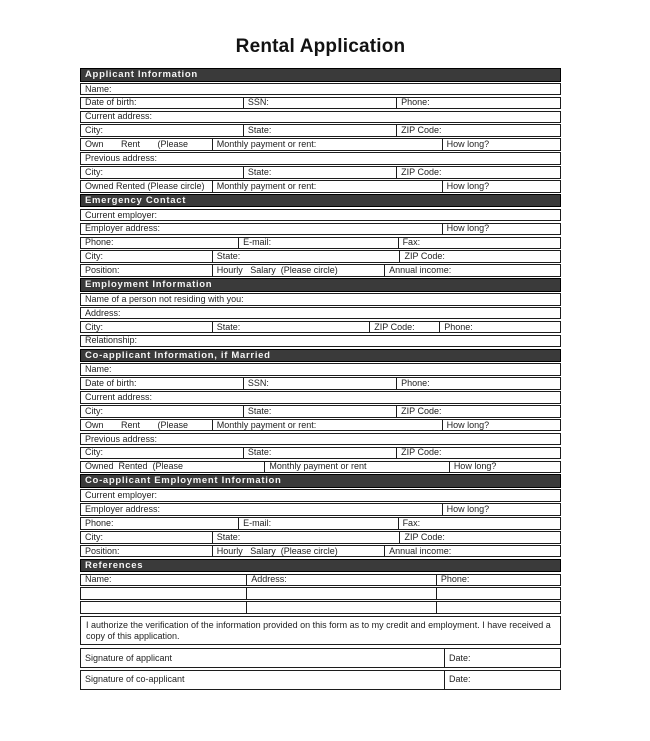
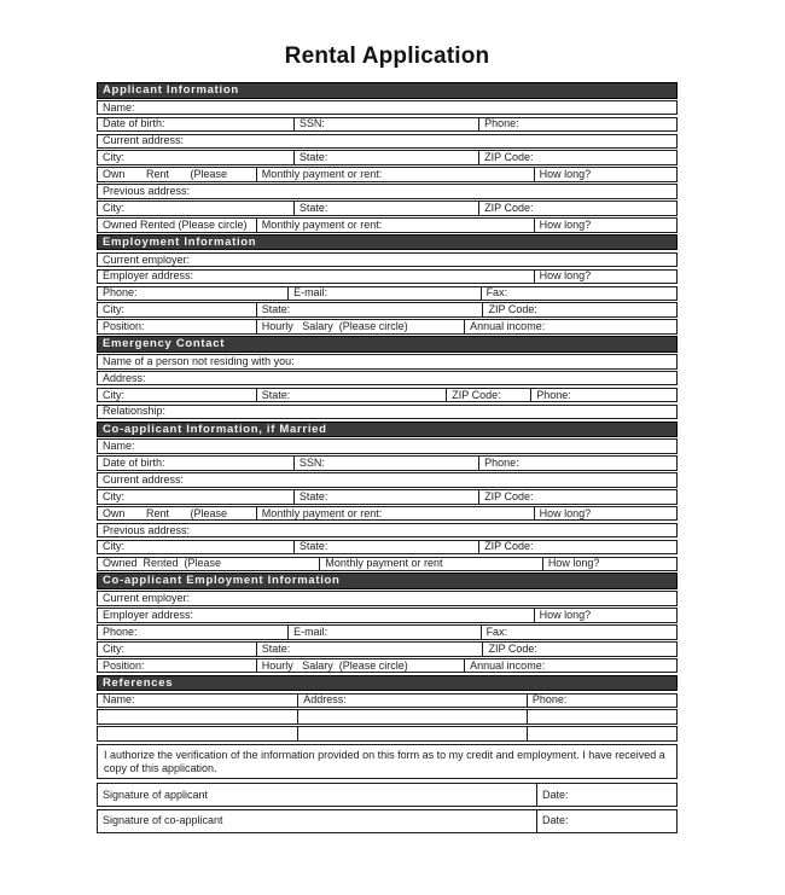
  Rental Application
  Applicant Information
  Name:
  Date of birth:
  SSN:
  Phone:
  Current address:
  City:
  State:
  ZIP Code:
  Own Rent (Please
  Monthly payment or rent:
  How long?
  Previous address:
  City:
  State:
  ZIP Code:
  Owned Rented (Please circle)
  Monthly payment or rent:
  How long?
- Emergency Contact
+ Employment Information
  Current employer:
  Employer address:
  How long?
  Phone:
  E-mail:
  Fax:
  City:
  State:
  ZIP Code:
  Position:
  Hourly Salary (Please circle)
  Annual income:
- Employment Information
+ Emergency Contact
  Name of a person not residing with you:
  Address:
  City:
  State:
  ZIP Code:
  Phone:
  Relationship:
  Co-applicant Information, if Married
  Name:
  Date of birth:
  SSN:
  Phone:
  Current address:
  City:
  State:
  ZIP Code:
  Own Rent (Please
  Monthly payment or rent:
  How long?
  Previous address:
  City:
  State:
  ZIP Code:
  Owned Rented (Please
  Monthly payment or rent
  How long?
  Co-applicant Employment Information
  Current employer:
  Employer address:
  How long?
  Phone:
  E-mail:
  Fax:
  City:
  State:
  ZIP Code:
  Position:
  Hourly Salary (Please circle)
  Annual income:
  References
  Name:
  Address:
  Phone:
  I authorize the verification of the information provided on this form as to my credit and employment. I have received a copy of this application.
  Signature of applicant
  Date:
  Signature of co-applicant
  Date:
